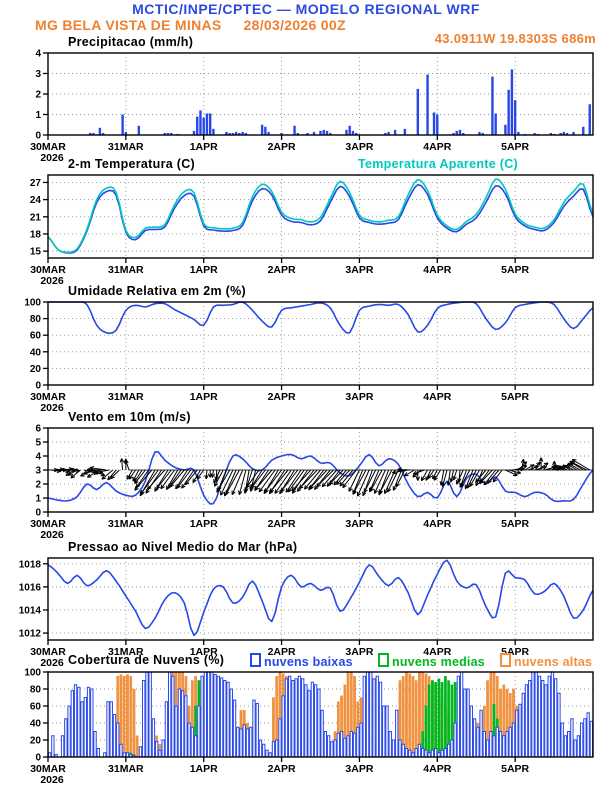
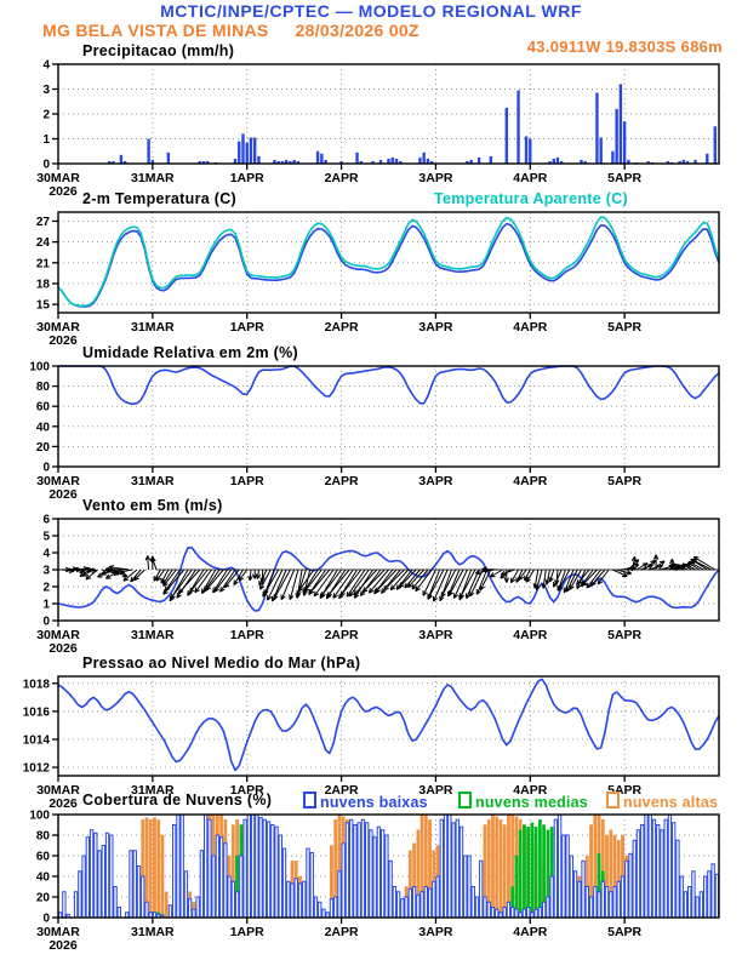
  0
  1
  2
  3
  4
  30MAR
  2026
  31MAR
  1APR
  2APR
  3APR
  4APR
  5APR
  15
  18
  21
  24
  27
  30MAR
  2026
  31MAR
  1APR
  2APR
  3APR
  4APR
  5APR
  0
  20
  40
  60
  80
  100
  30MAR
  2026
  31MAR
  1APR
  2APR
  3APR
  4APR
  5APR
  0
  1
  2
  3
  4
  5
  6
  30MAR
  2026
  31MAR
  1APR
  2APR
  3APR
  4APR
  5APR
  1012
  1014
  1016
  1018
  30MAR
  2026
  31MAR
  1APR
  2APR
  3APR
  4APR
  5APR
  0
  20
  40
  60
  80
  100
  30MAR
  2026
  31MAR
  1APR
  2APR
  3APR
  4APR
  5APR
  MCTIC/INPE/CPTEC — MODELO REGIONAL WRF
  MG BELA VISTA DE MINAS 28/03/2026 00Z
  43.0911W 19.8303S 686m
  Precipitacao (mm/h)
  2-m Temperatura (C)
  Temperatura Aparente (C)
  Umidade Relativa em 2m (%)
- Vento em 10m (m/s)
+ Vento em 5m (m/s)
  Pressao ao Nivel Medio do Mar (hPa)
  Cobertura de Nuvens (%)
  nuvens baixas
  nuvens medias
  nuvens altas
